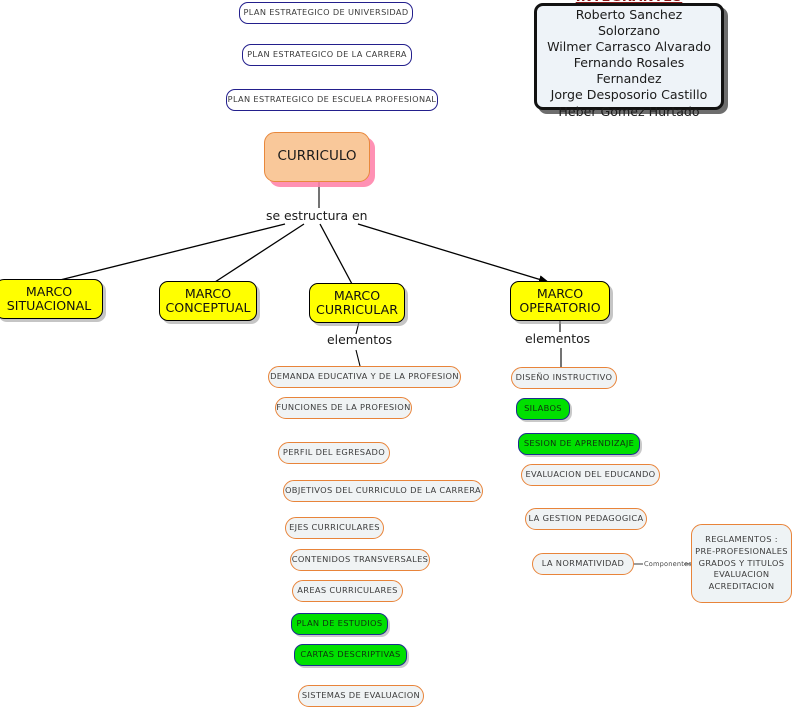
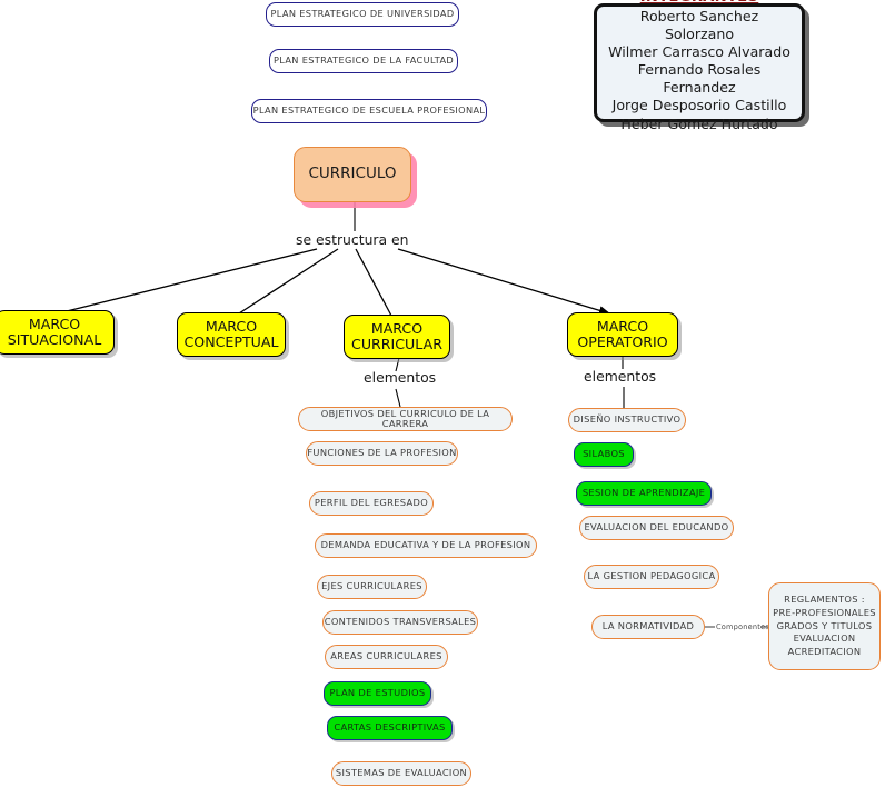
  PLAN ESTRATEGICO DE UNIVERSIDAD
- PLAN ESTRATEGICO DE LA CARRERA
+ PLAN ESTRATEGICO DE LA FACULTAD
  PLAN ESTRATEGICO DE ESCUELA PROFESIONAL
  Roberto Sanchez Solorzano
  Wilmer Carrasco Alvarado
  Fernando Rosales Fernandez
  Jorge Desposorio Castillo
  Heber Gomez Hurtado
  CURRICULO
  se estructura en
  MARCO
  SITUACIONAL
  MARCO
  CONCEPTUAL
  MARCO
  CURRICULAR
  MARCO
  OPERATORIO
  elementos
  elementos
- DEMANDA EDUCATIVA Y DE LA PROFESION
+ OBJETIVOS DEL CURRICULO DE LA CARRERA
  FUNCIONES DE LA PROFESION
  PERFIL DEL EGRESADO
- OBJETIVOS DEL CURRICULO DE LA CARRERA
+ DEMANDA EDUCATIVA Y DE LA PROFESION
  EJES CURRICULARES
  CONTENIDOS TRANSVERSALES
  AREAS CURRICULARES
  PLAN DE ESTUDIOS
  CARTAS DESCRIPTIVAS
  SISTEMAS DE EVALUACION
  DISEÑO INSTRUCTIVO
  SILABOS
  SESION DE APRENDIZAJE
  EVALUACION DEL EDUCANDO
  LA GESTION PEDAGOGICA
  LA NORMATIVIDAD
  Componente
  REGLAMENTOS :
  PRE-PROFESIONALES
  GRADOS Y TITULOS
  EVALUACION
  ACREDITACION
